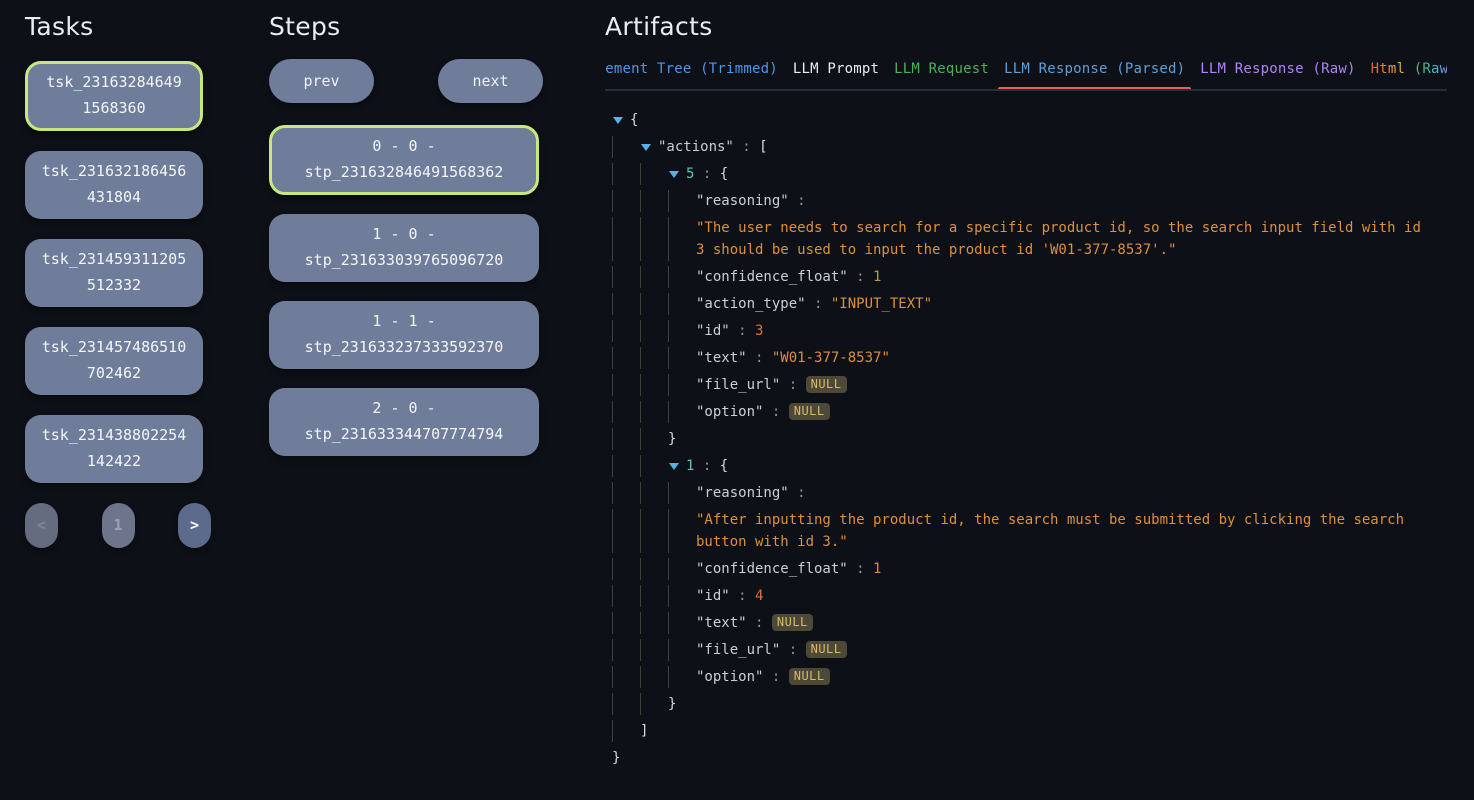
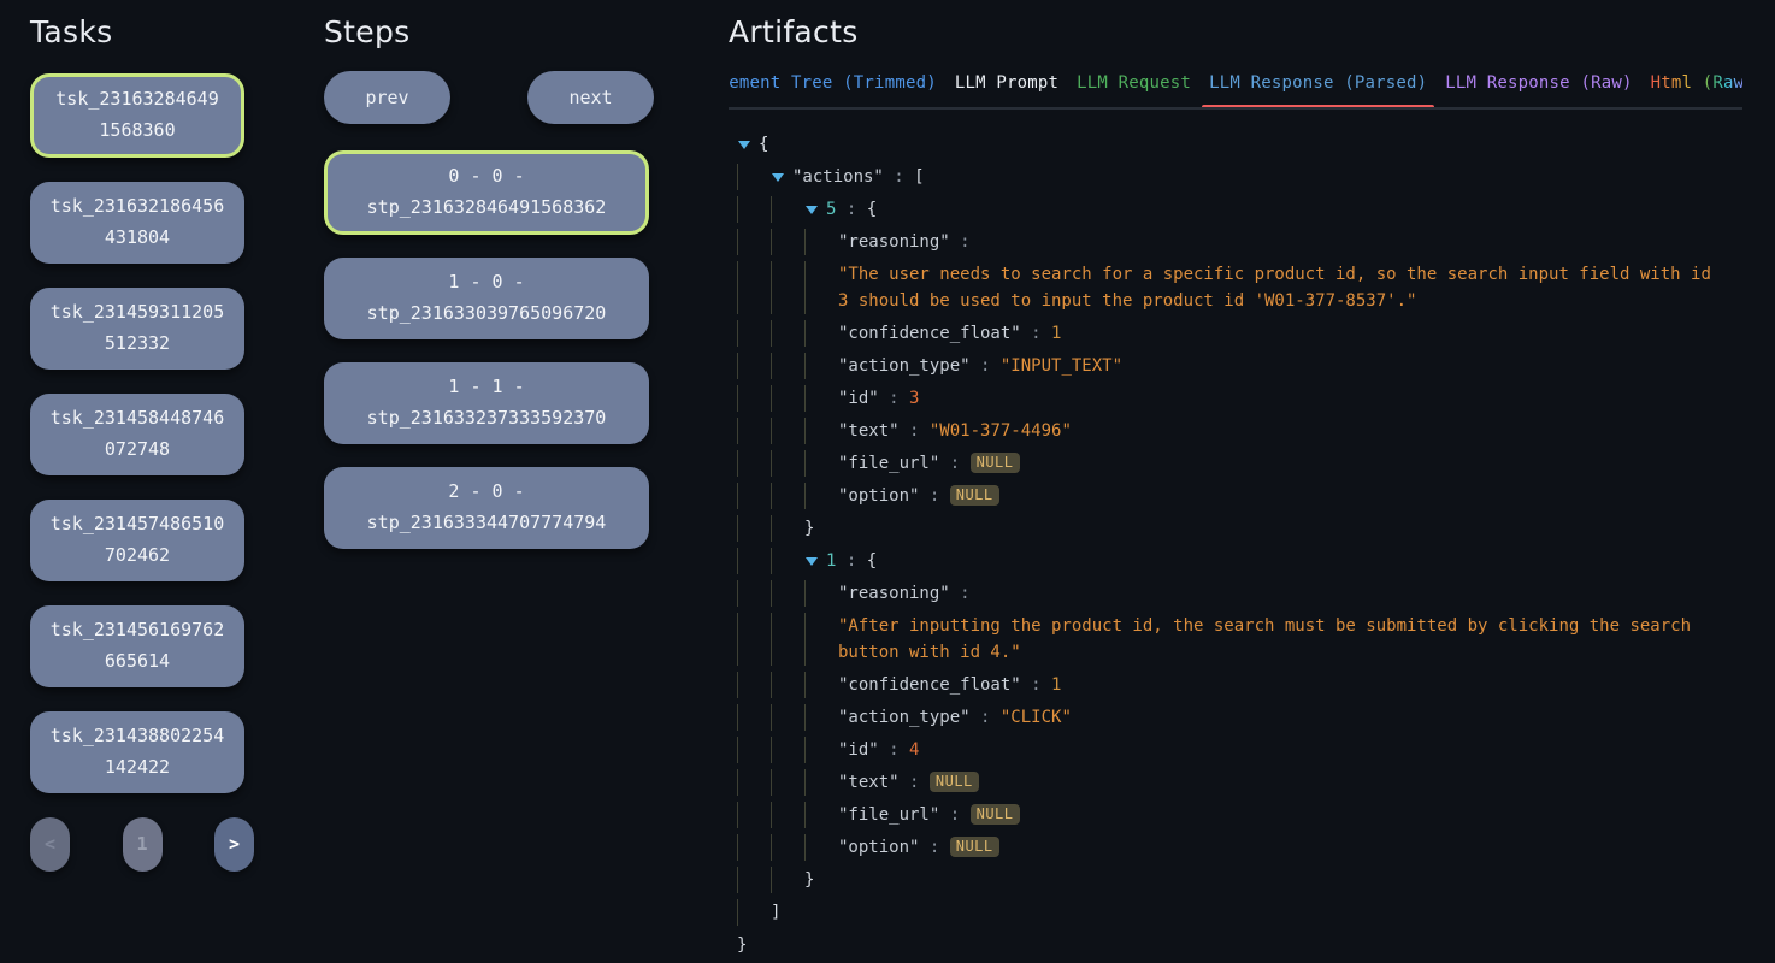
  Tasks
  tsk_231632846491568360
  tsk_231632186456431804
  tsk_231459311205512332
+ tsk_231458448746072748
  tsk_231457486510702462
+ tsk_231456169762665614
  tsk_231438802254142422
  <
  1
  >
  Steps
  prev
  next
  0 - 0 - stp_231632846491568362
  1 - 0 - stp_231633039765096720
  1 - 1 - stp_231633237333592370
  2 - 0 - stp_231633344707774794
  Artifacts
  ement Tree (Trimmed)
  LLM Prompt
  LLM Request
  LLM Response (Parsed)
  LLM Response (Raw)
  Html (Raw
  {
  "actions" : [
  5 : {
  "reasoning" :
  "The user needs to search for a specific product id, so the search input field with id 3 should be used to input the product id 'W01-377-8537'."
  "confidence_float" : 1
  "action_type" : "INPUT_TEXT"
  "id" : 3
- "text" : "W01-377-8537"
+ "text" : "W01-377-4496"
  "file_url" : NULL
  "option" : NULL
  }
  1 : {
  "reasoning" :
- "After inputting the product id, the search must be submitted by clicking the search button with id 3."
+ "After inputting the product id, the search must be submitted by clicking the search button with id 4."
  "confidence_float" : 1
+ "action_type" : "CLICK"
  "id" : 4
  "text" : NULL
  "file_url" : NULL
  "option" : NULL
  }
  ]
  }
